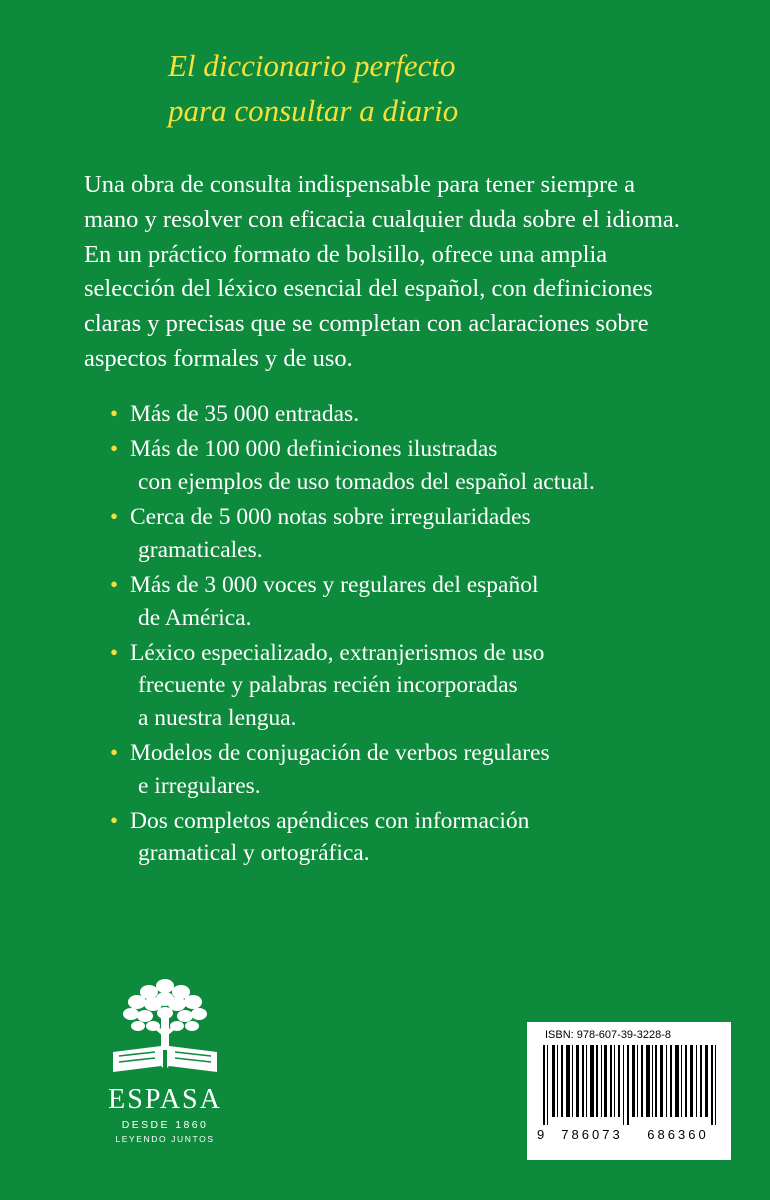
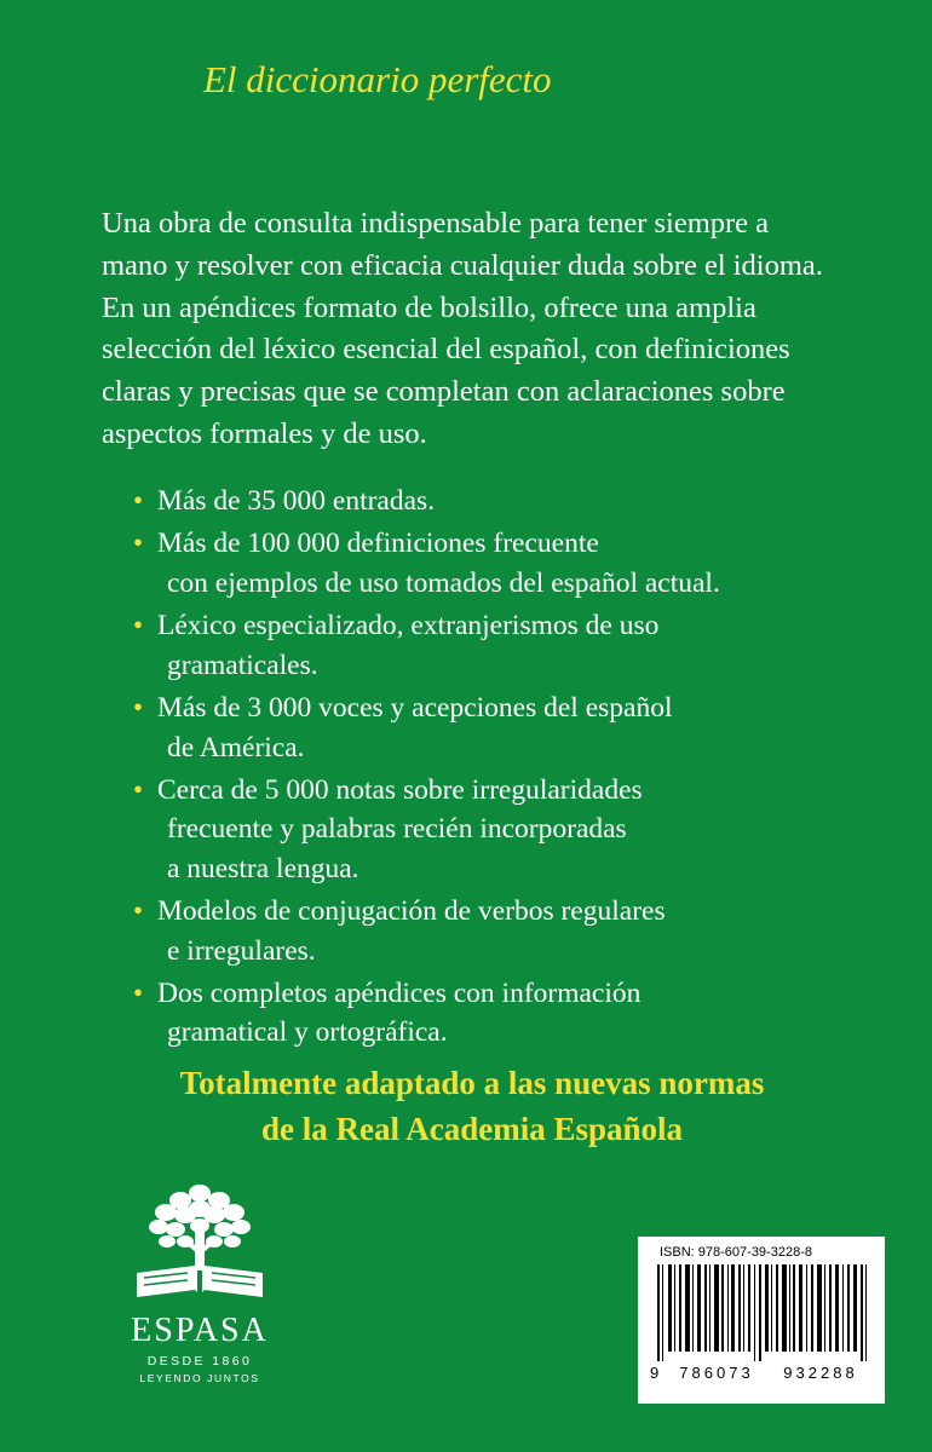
  El diccionario perfecto
- para consultar a diario
- Una obra de consulta indispensable para tener siempre a mano y resolver con eficacia cualquier duda sobre el idioma. En un práctico formato de bolsillo, ofrece una amplia selección del léxico esencial del español, con definiciones claras y precisas que se completan con aclaraciones sobre aspectos formales y de uso.
+ Una obra de consulta indispensable para tener siempre a mano y resolver con eficacia cualquier duda sobre el idioma. En un apéndices formato de bolsillo, ofrece una amplia selección del léxico esencial del español, con definiciones claras y precisas que se completan con aclaraciones sobre aspectos formales y de uso.
  Más de 35 000 entradas.
- Más de 100 000 definiciones ilustradas
+ Más de 100 000 definiciones frecuente
  con ejemplos de uso tomados del español actual.
- Cerca de 5 000 notas sobre irregularidades
+ Léxico especializado, extranjerismos de uso
  gramaticales.
- Más de 3 000 voces y regulares del español
+ Más de 3 000 voces y acepciones del español
  de América.
- Léxico especializado, extranjerismos de uso
+ Cerca de 5 000 notas sobre irregularidades
  frecuente y palabras recién incorporadas
  a nuestra lengua.
  Modelos de conjugación de verbos regulares
  e irregulares.
  Dos completos apéndices con información
  gramatical y ortográfica.
+ Totalmente adaptado a las nuevas normas
+ de la Real Academia Española
  ESPASA
  DESDE 1860
  LEYENDO JUNTOS
  ISBN: 978-607-39-3228-8
  9
  786073
- 686360
+ 932288
